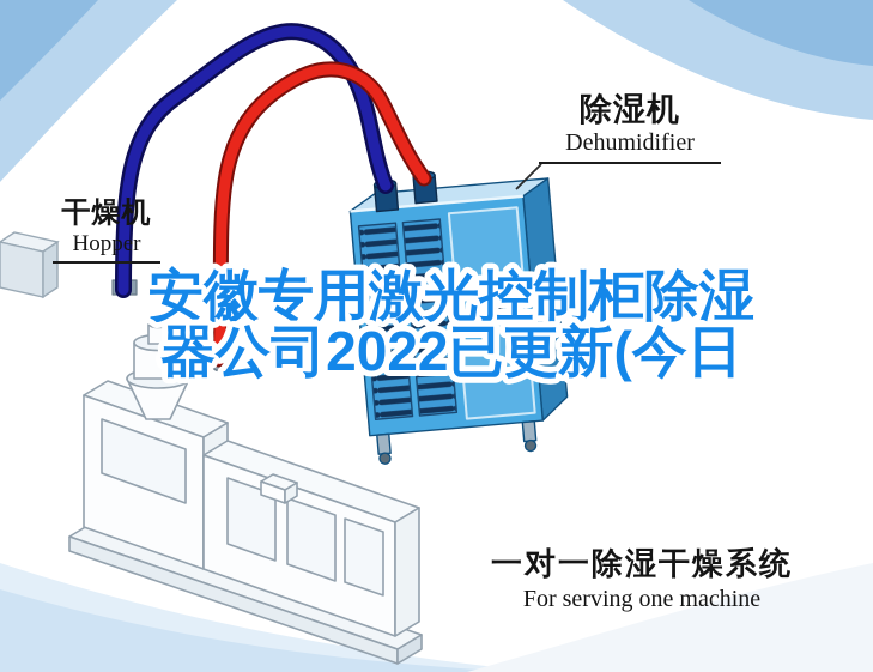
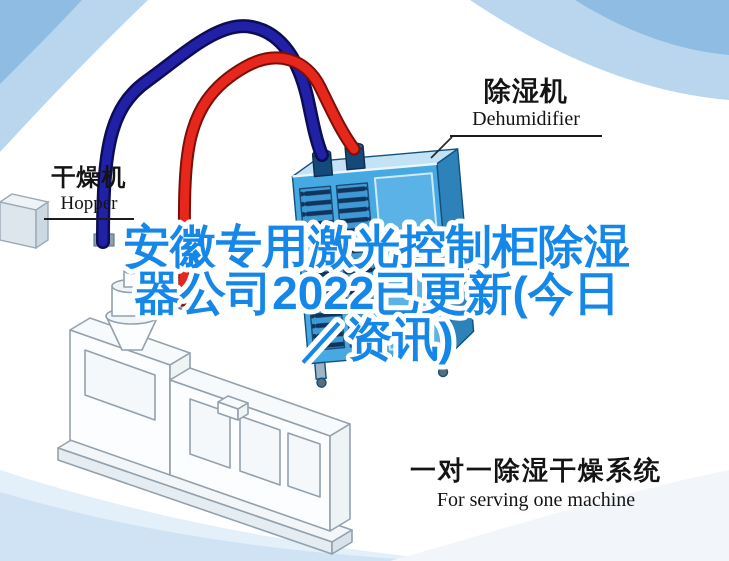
  安徽专用激光控制柜除湿
  器公司2022已更新(今日
+ ／资讯)
  除湿机
  Dehumidifier
  干燥机
  Hopper
  一对一除湿干燥系统
  For serving one machine
